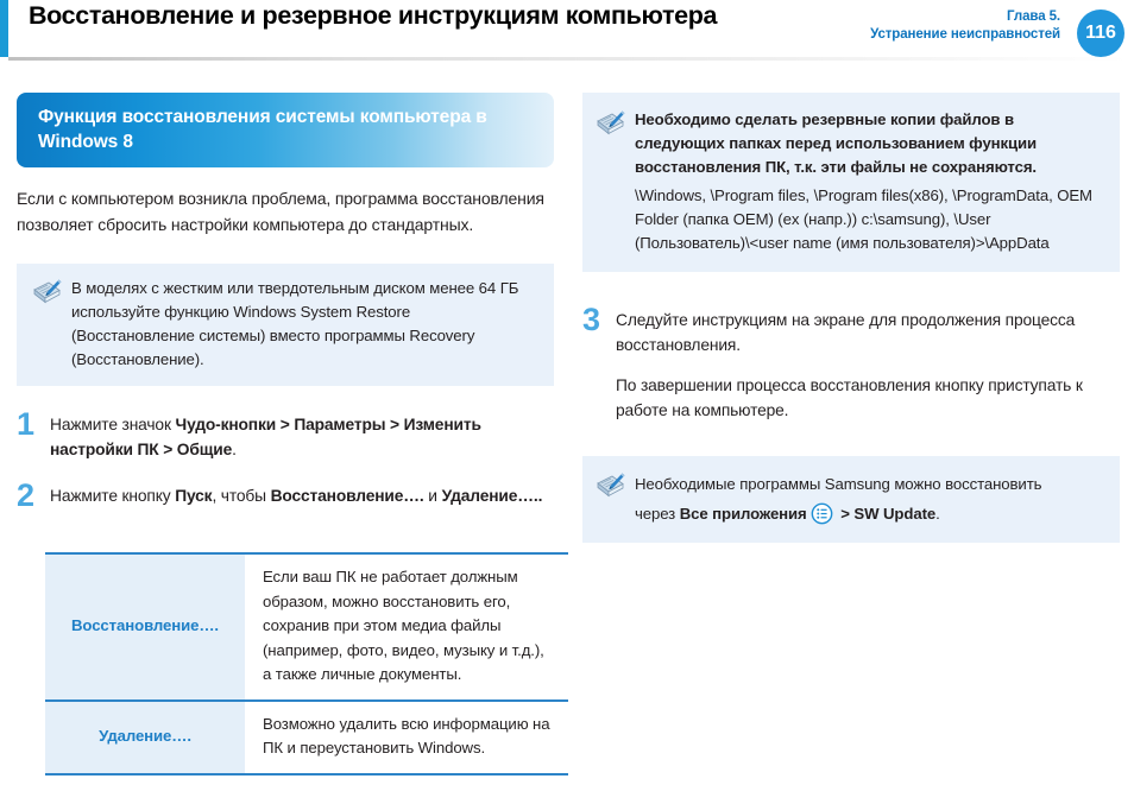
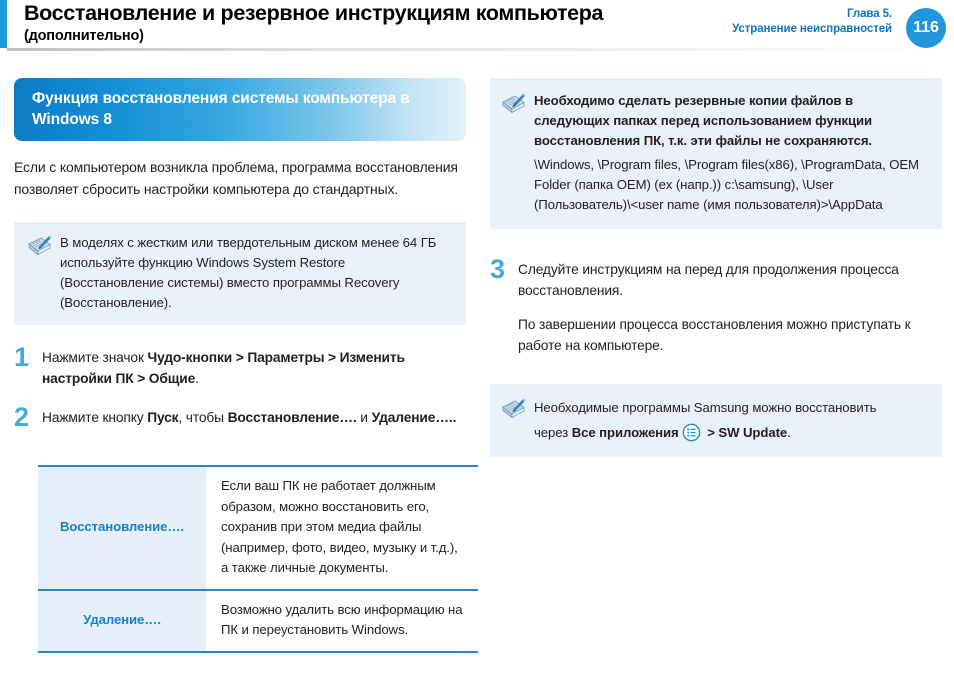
  Восстановление и резервное инструкциям компьютера
+ (дополнительно)
  Глава 5.
  Устранение неисправностей
  116
  Функция восстановления системы компьютера в Windows 8
  Если с компьютером возникла проблема, программа восстановления позволяет сбросить настройки компьютера до стандартных.
  В моделях с жестким или твердотельным диском менее 64 ГБ используйте функцию Windows System Restore (Восстановление системы) вместо программы Recovery (Восстановление).
  1
  Нажмите значок Чудо-кнопки > Параметры > Изменить настройки ПК > Общие.
  2
  Нажмите кнопку Пуск, чтобы Восстановление…. и Удаление…..
  Восстановление….	Если ваш ПК не работает должным образом, можно восстановить его, сохранив при этом медиа файлы (например, фото, видео, музыку и т.д.), а также личные документы.
  Удаление….	Возможно удалить всю информацию на ПК и переустановить Windows.
  Необходимо сделать резервные копии файлов в следующих папках перед использованием функции восстановления ПК, т.к. эти файлы не сохраняются.
  \Windows, \Program files, \Program files(x86), \ProgramData, OEM Folder (папка OEM) (ex (напр.)) c:\samsung), \User (Пользователь)\<user name (имя пользователя)>\AppData
  3
- Следуйте инструкциям на экране для продолжения процесса восстановления.
+ Следуйте инструкциям на перед для продолжения процесса восстановления.
- По завершении процесса восстановления кнопку приступать к работе на компьютере.
+ По завершении процесса восстановления можно приступать к работе на компьютере.
  Необходимые программы Samsung можно восстановить
  через Все приложения > SW Update.
